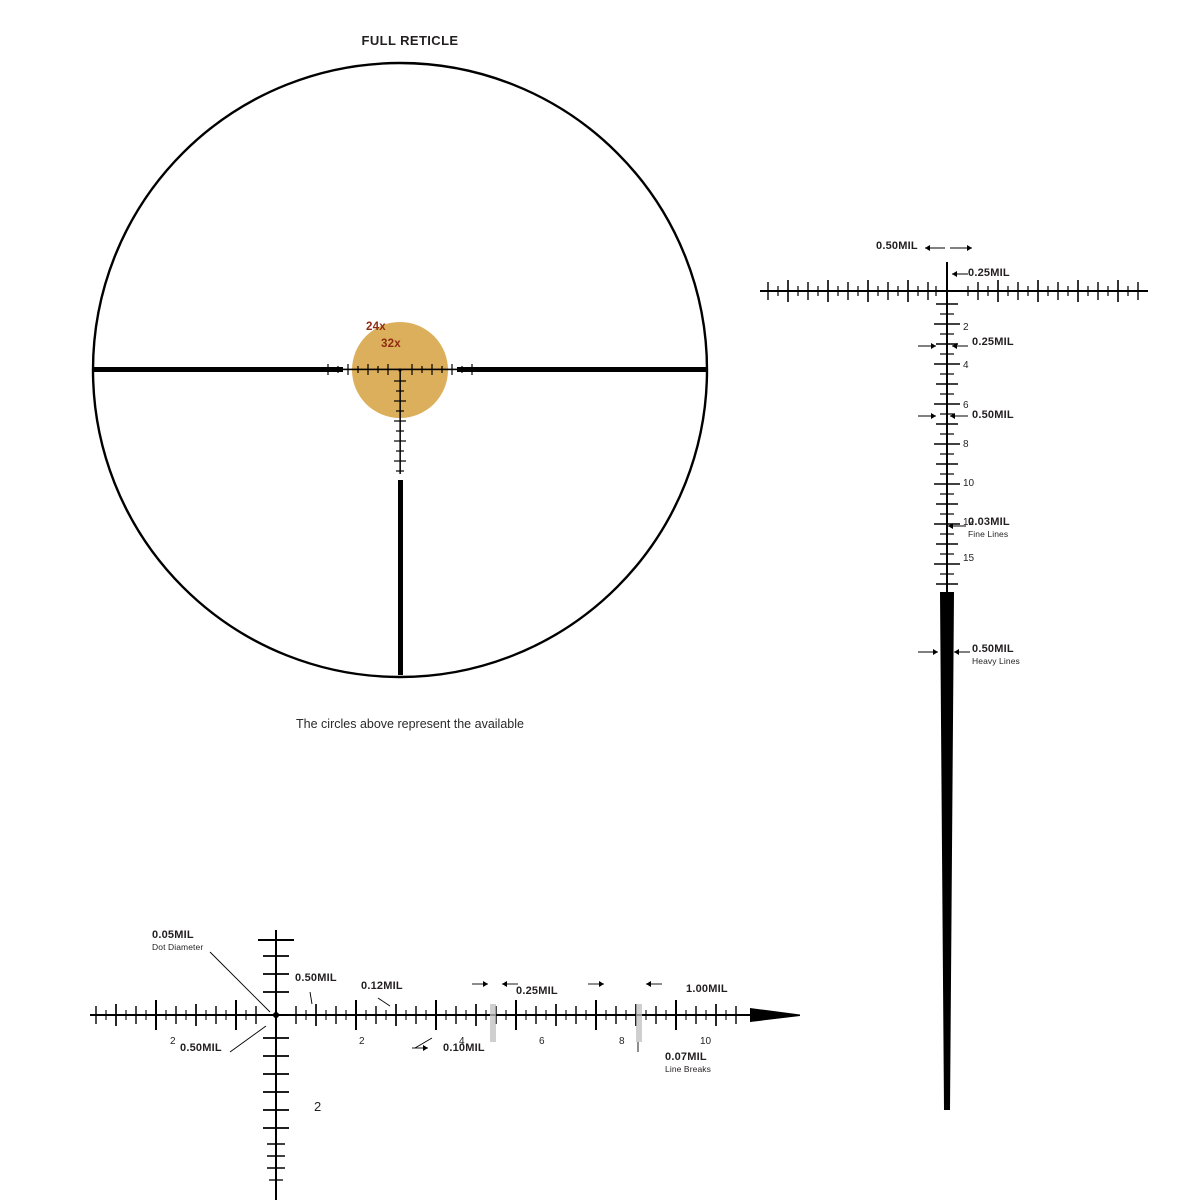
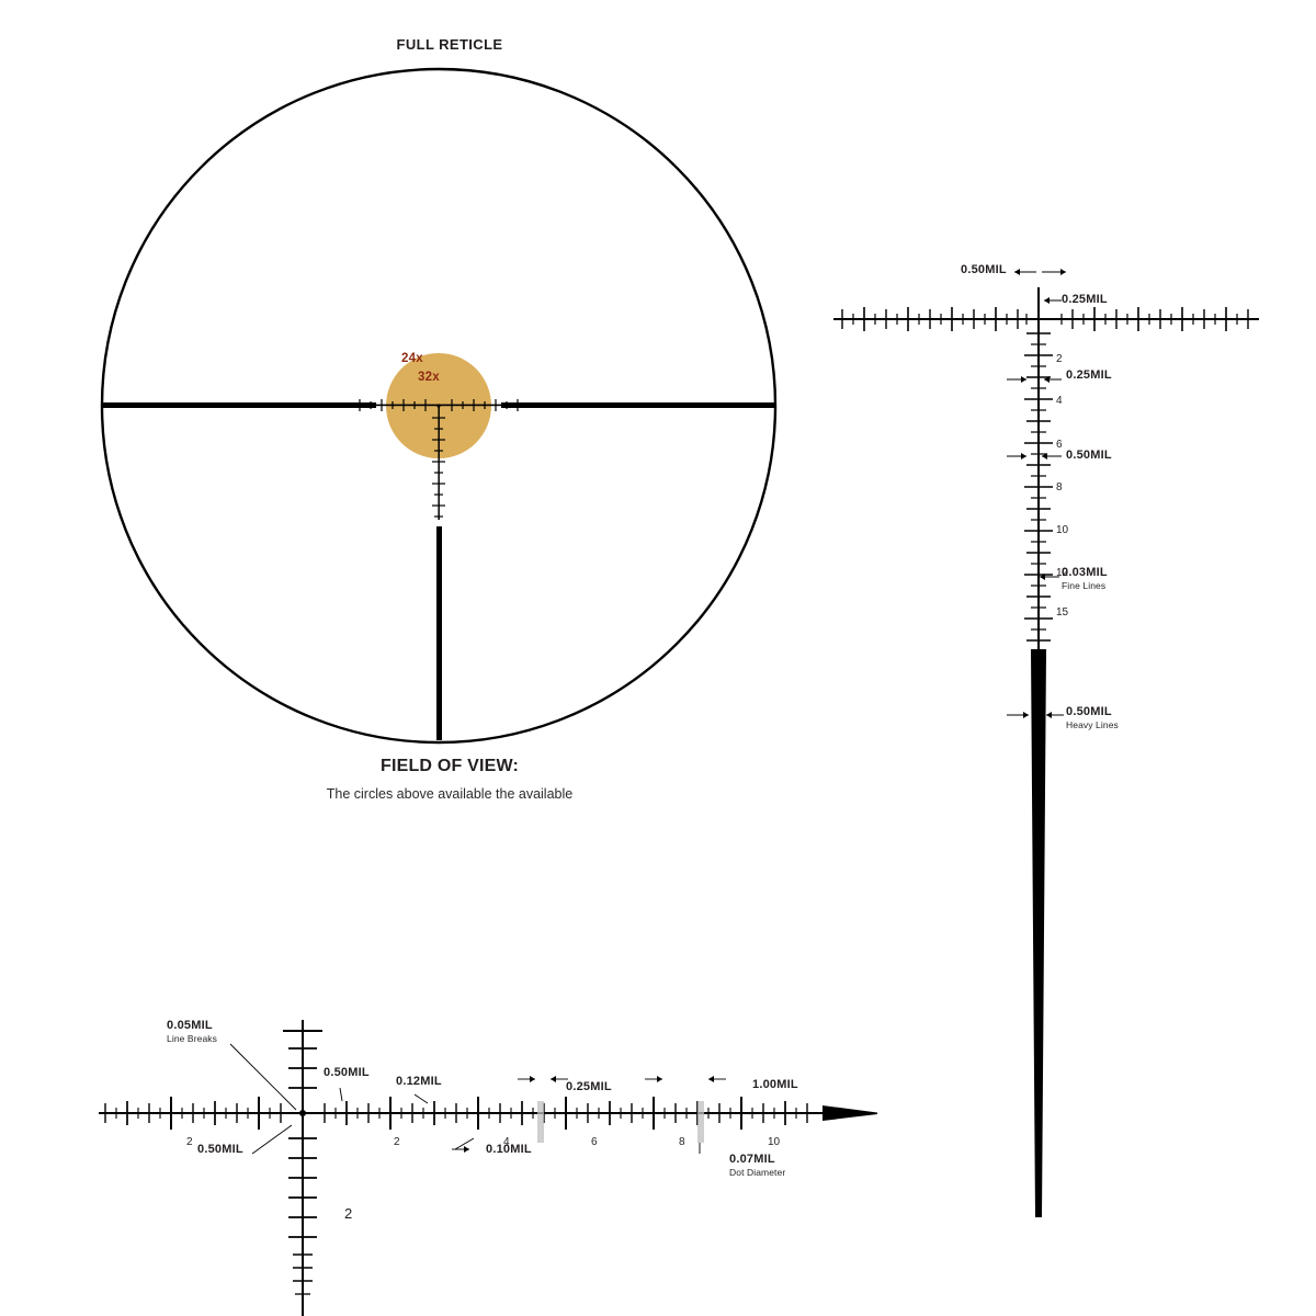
  FULL RETICLE
  24x
  32x
+ FIELD OF VIEW:
- The circles above represent the available
+ The circles above available the available
  0.50MIL
  0.25MIL
  0.25MIL
  0.50MIL
  0.03MIL
  Fine Lines
  0.50MIL
  Heavy Lines
  2
  4
  6
  8
  10
  12
  15
  0.05MIL
- Dot Diameter
+ Line Breaks
  0.50MIL
  0.50MIL
  0.12MIL
  0.10MIL
  0.25MIL
  1.00MIL
  0.07MIL
- Line Breaks
+ Dot Diameter
  2
  2
  4
  6
  8
  10
  2
